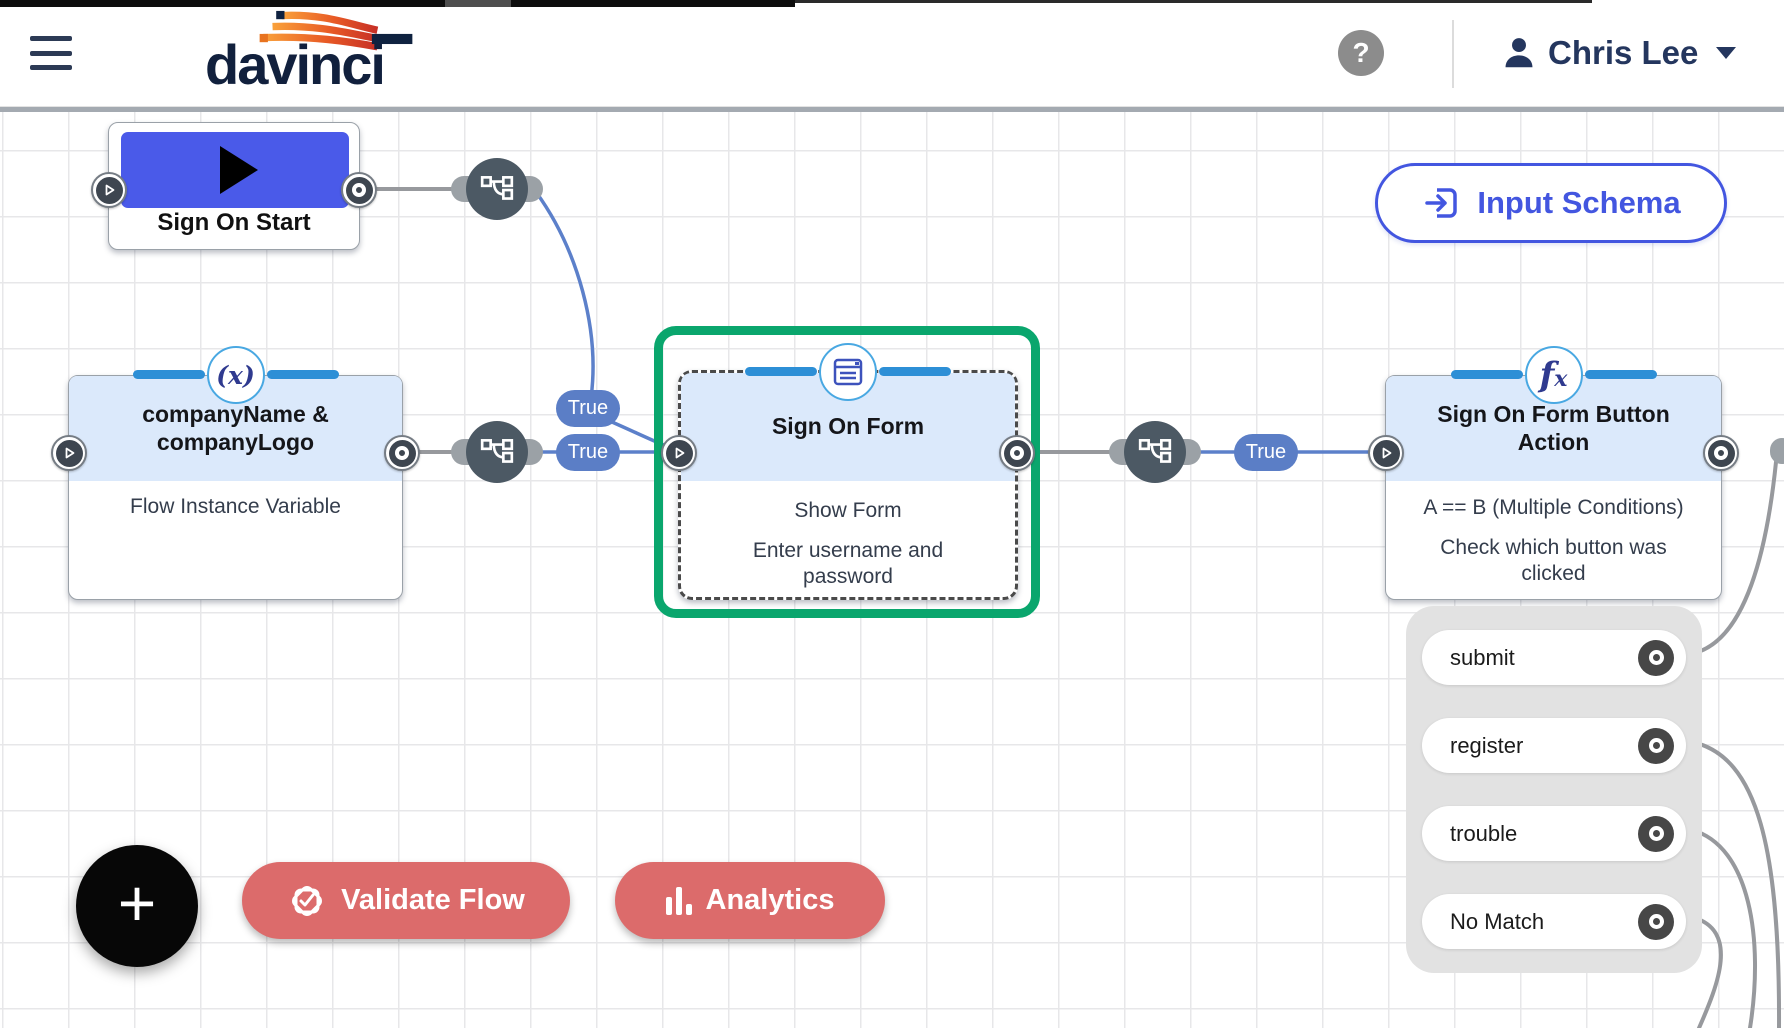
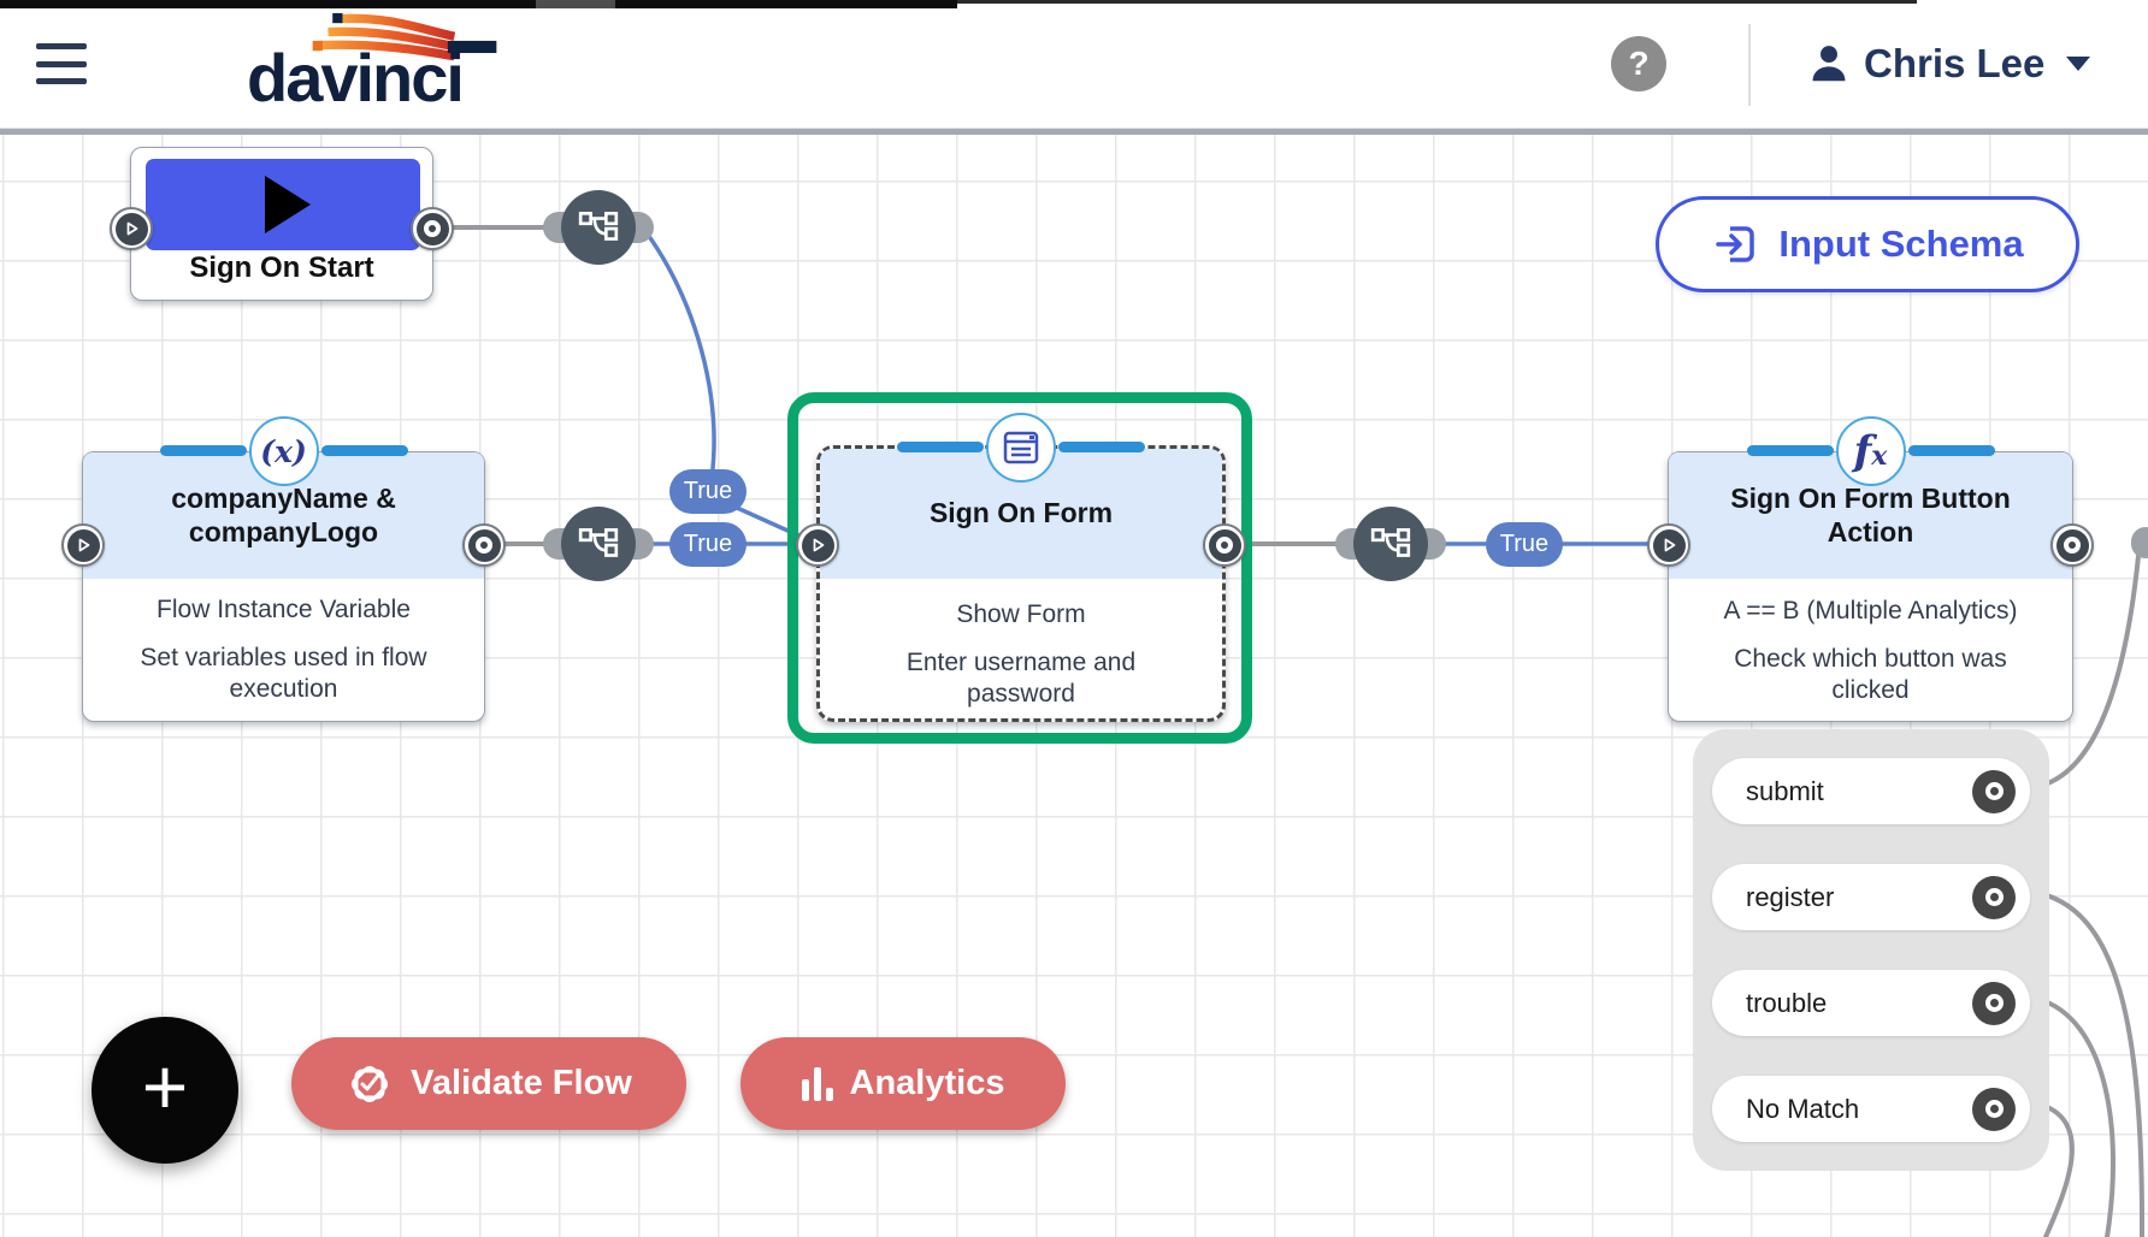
  davinci
  ?
  Chris Lee
  True
  True
  True
  Sign On Start
  (x)
  companyName &
  companyLogo
  Flow Instance Variable
+ Set variables used in flow
+ execution
  Sign On Form
  Show Form
  Enter username and
  password
  fx
  Sign On Form Button
  Action
- A == B (Multiple Conditions)
+ A == B (Multiple Analytics)
  Check which button was
  clicked
  submit
  register
  trouble
  No Match
  Input Schema
  +
  Validate Flow
  Analytics
